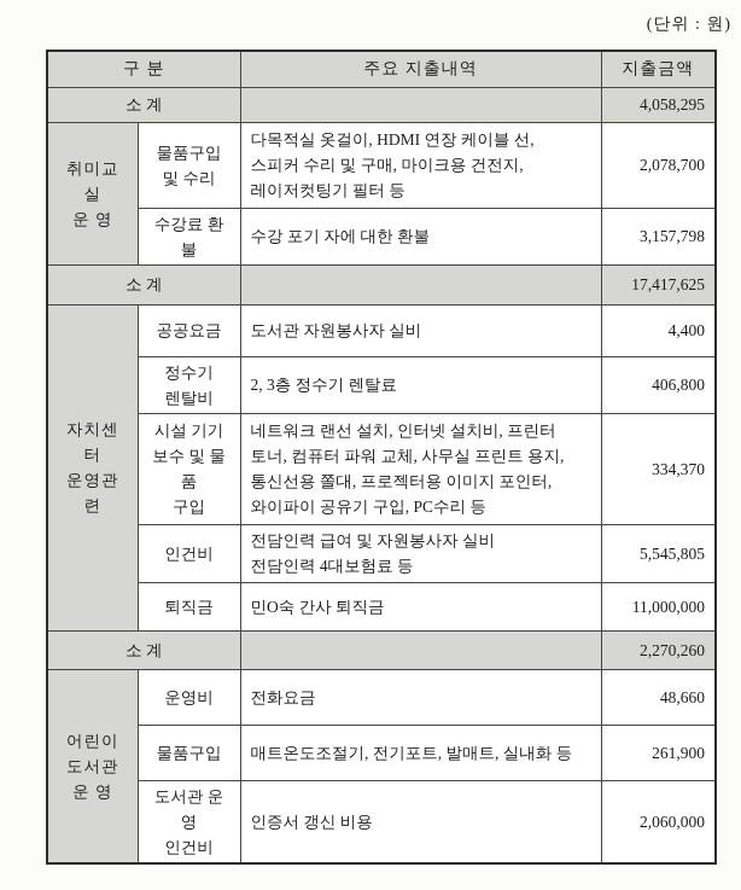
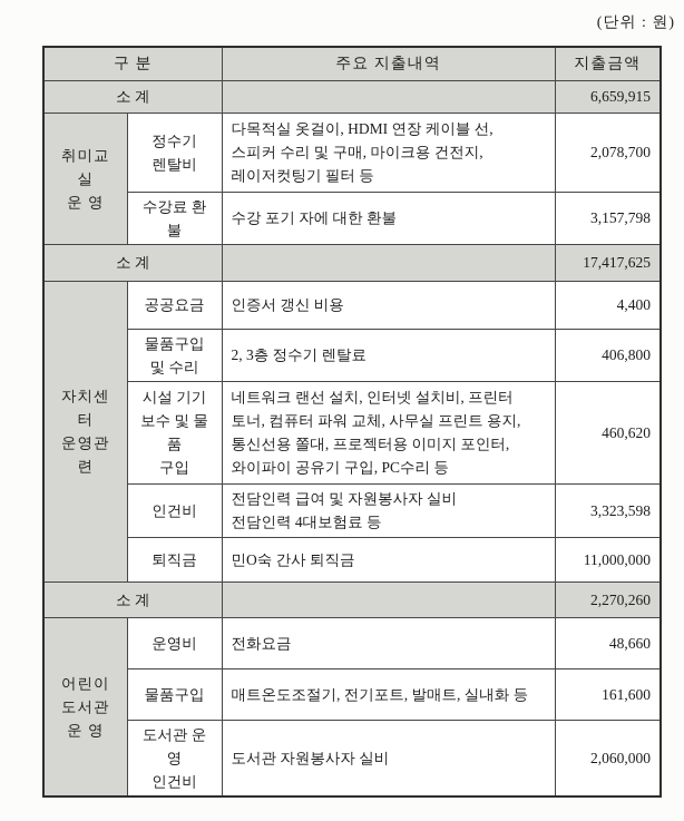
  (단위 : 원)
  구 분	주요 지출내역	지출금액
- 소 계		4,058,295
+ 소 계		6,659,915
- 취미교실 운 영	물품구입 및 수리	다목적실 옷걸이, HDMI 연장 케이블 선, 스피커 수리 및 구매, 마이크용 건전지, 레이저컷팅기 필터 등	2,078,700
+ 취미교실 운 영	정수기 렌탈비	다목적실 옷걸이, HDMI 연장 케이블 선, 스피커 수리 및 구매, 마이크용 건전지, 레이저컷팅기 필터 등	2,078,700
  수강료 환불	수강 포기 자에 대한 환불	3,157,798
  소 계		17,417,625
- 자치센터 운영관련	공공요금	도서관 자원봉사자 실비	4,400
+ 자치센터 운영관련	공공요금	인증서 갱신 비용	4,400
- 정수기 렌탈비	2, 3층 정수기 렌탈료	406,800
+ 물품구입 및 수리	2, 3층 정수기 렌탈료	406,800
- 시설 기기 보수 및 물품 구입	네트워크 랜선 설치, 인터넷 설치비, 프린터 토너, 컴퓨터 파워 교체, 사무실 프린트 용지, 통신선용 쫄대, 프로젝터용 이미지 포인터, 와이파이 공유기 구입, PC수리 등	334,370
+ 시설 기기 보수 및 물품 구입	네트워크 랜선 설치, 인터넷 설치비, 프린터 토너, 컴퓨터 파워 교체, 사무실 프린트 용지, 통신선용 쫄대, 프로젝터용 이미지 포인터, 와이파이 공유기 구입, PC수리 등	460,620
- 인건비	전담인력 급여 및 자원봉사자 실비 전담인력 4대보험료 등	5,545,805
+ 인건비	전담인력 급여 및 자원봉사자 실비 전담인력 4대보험료 등	3,323,598
  퇴직금	민O숙 간사 퇴직금	11,000,000
  소 계		2,270,260
  어린이 도서관 운 영	운영비	전화요금	48,660
- 물품구입	매트온도조절기, 전기포트, 발매트, 실내화 등	261,900
+ 물품구입	매트온도조절기, 전기포트, 발매트, 실내화 등	161,600
- 도서관 운영 인건비	인증서 갱신 비용	2,060,000
+ 도서관 운영 인건비	도서관 자원봉사자 실비	2,060,000
